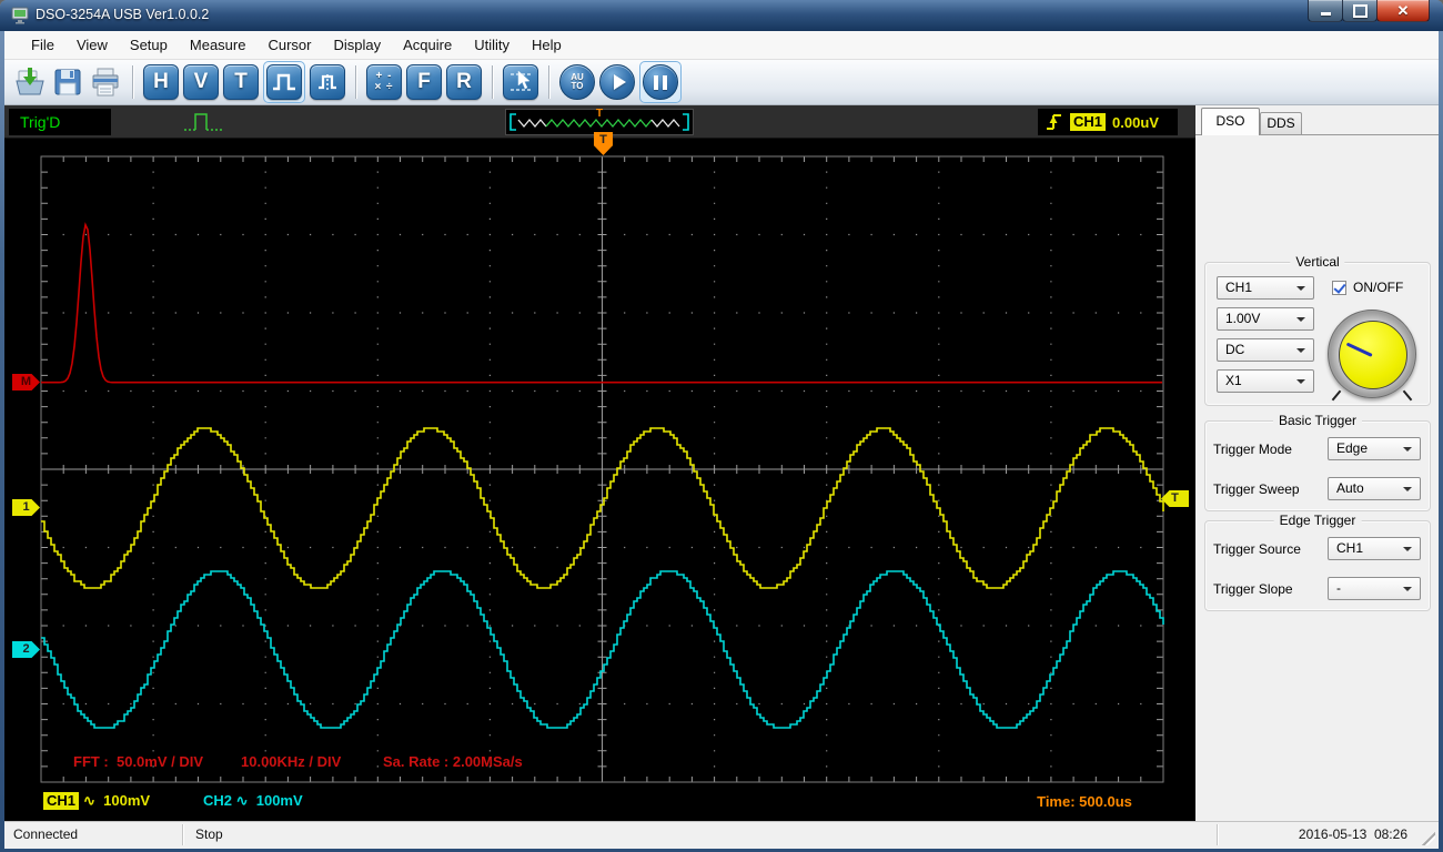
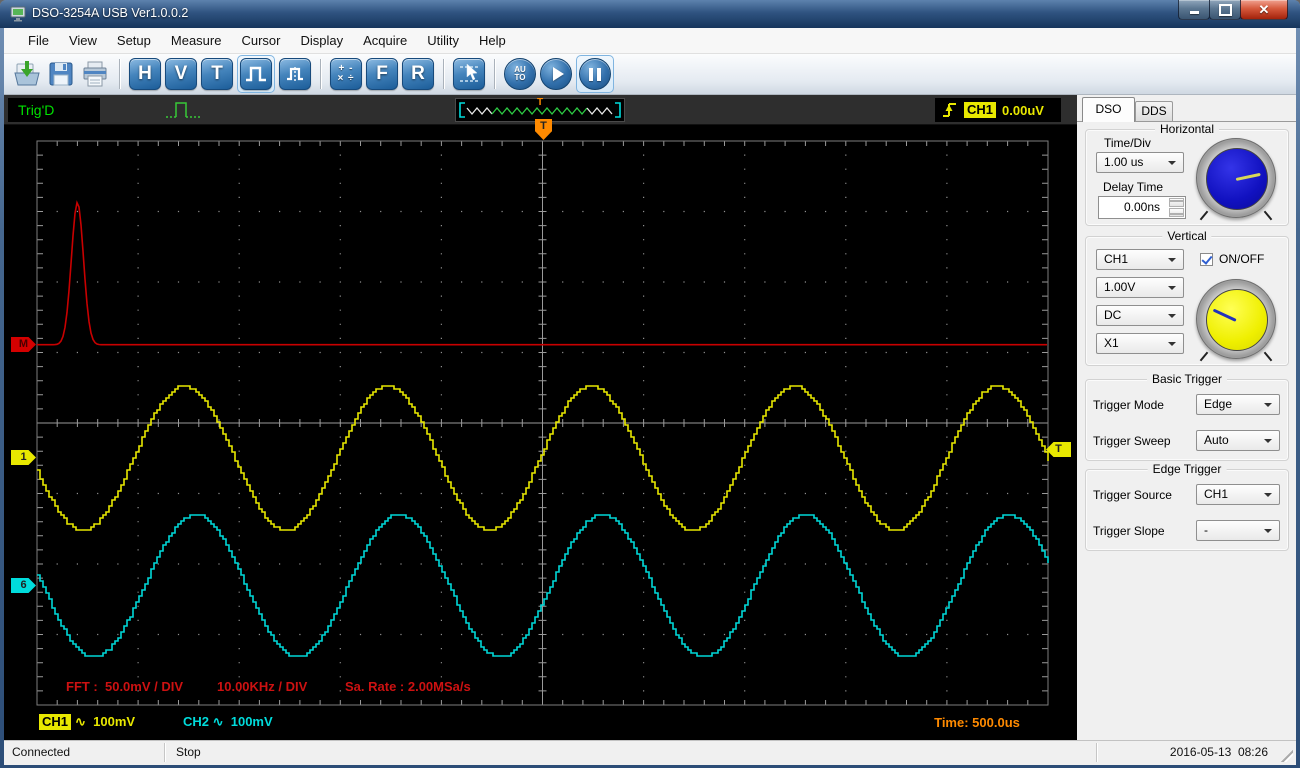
  DSO-3254A USB Ver1.0.0.2
  ✕
  File
  View
  Setup
  Measure
  Cursor
  Display
  Acquire
  Utility
  Help
  H
  V
  T
  + -
  × ÷
  F
  R
  AU
  TO
  Trig'D
  T
  CH1
  0.00uV
  M
  1
- 2
+ 6
  T
  T
  FFT : 50.0mV / DIV
  10.00KHz / DIV
  Sa. Rate : 2.00MSa/s
  CH1
  ∿ 100mV
  CH2 ∿ 100mV
  Time: 500.0us
  DSO
  DDS
+ Horizontal
+ Time/Div
+ 1.00 us
+ Delay Time
+ 0.00ns
  Vertical
  CH1
  1.00V
  DC
  X1
  ON/OFF
  Basic Trigger
  Trigger Mode
  Edge
  Trigger Sweep
  Auto
  Edge Trigger
  Trigger Source
  CH1
  Trigger Slope
  -
  Connected
  Stop
  2016-05-13 08:26
